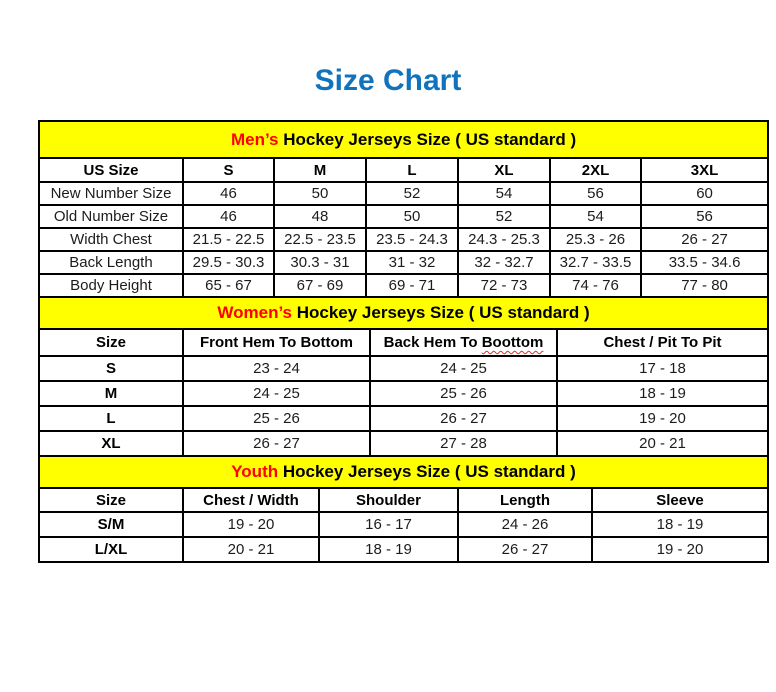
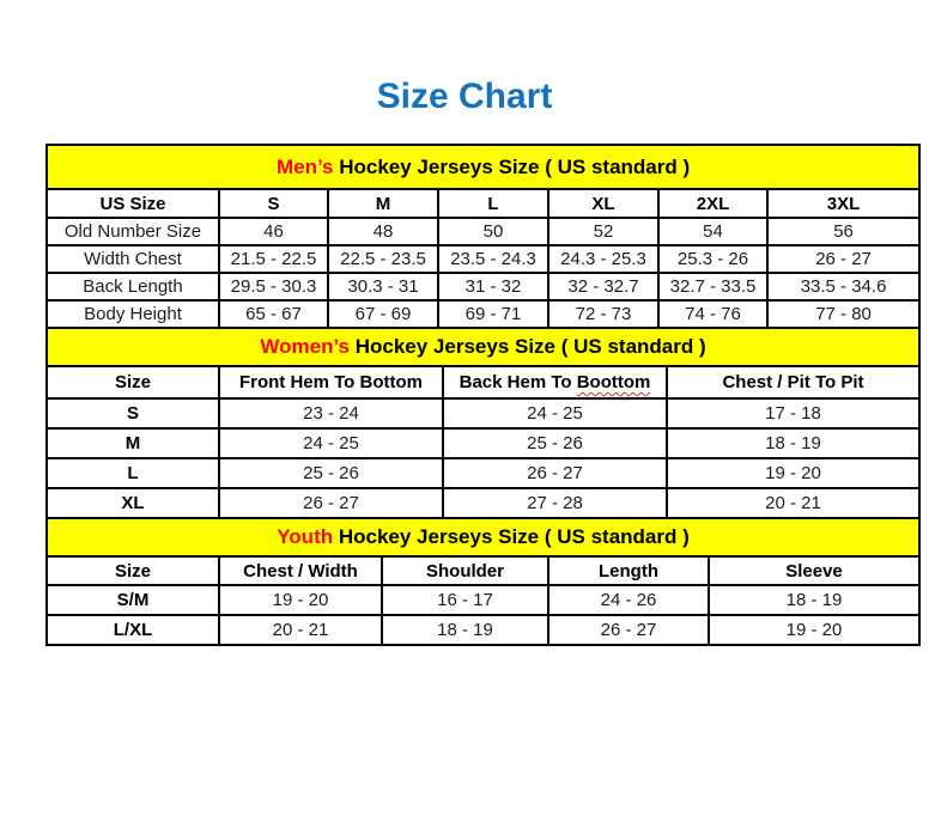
  Size Chart
  Men’s Hockey Jerseys Size ( US standard )
  US Size	S	M	L	XL	2XL	3XL
- New Number Size	46	50	52	54	56	60
  Old Number Size	46	48	50	52	54	56
  Width Chest	21.5 - 22.5	22.5 - 23.5	23.5 - 24.3	24.3 - 25.3	25.3 - 26	26 - 27
  Back Length	29.5 - 30.3	30.3 - 31	31 - 32	32 - 32.7	32.7 - 33.5	33.5 - 34.6
  Body Height	65 - 67	67 - 69	69 - 71	72 - 73	74 - 76	77 - 80
  Women’s Hockey Jerseys Size ( US standard )
  Size	Front Hem To Bottom	Back Hem To Boottom	Chest / Pit To Pit
  S	23 - 24	24 - 25	17 - 18
  M	24 - 25	25 - 26	18 - 19
  L	25 - 26	26 - 27	19 - 20
  XL	26 - 27	27 - 28	20 - 21
  Youth Hockey Jerseys Size ( US standard )
  Size	Chest / Width	Shoulder	Length	Sleeve
  S/M	19 - 20	16 - 17	24 - 26	18 - 19
  L/XL	20 - 21	18 - 19	26 - 27	19 - 20
